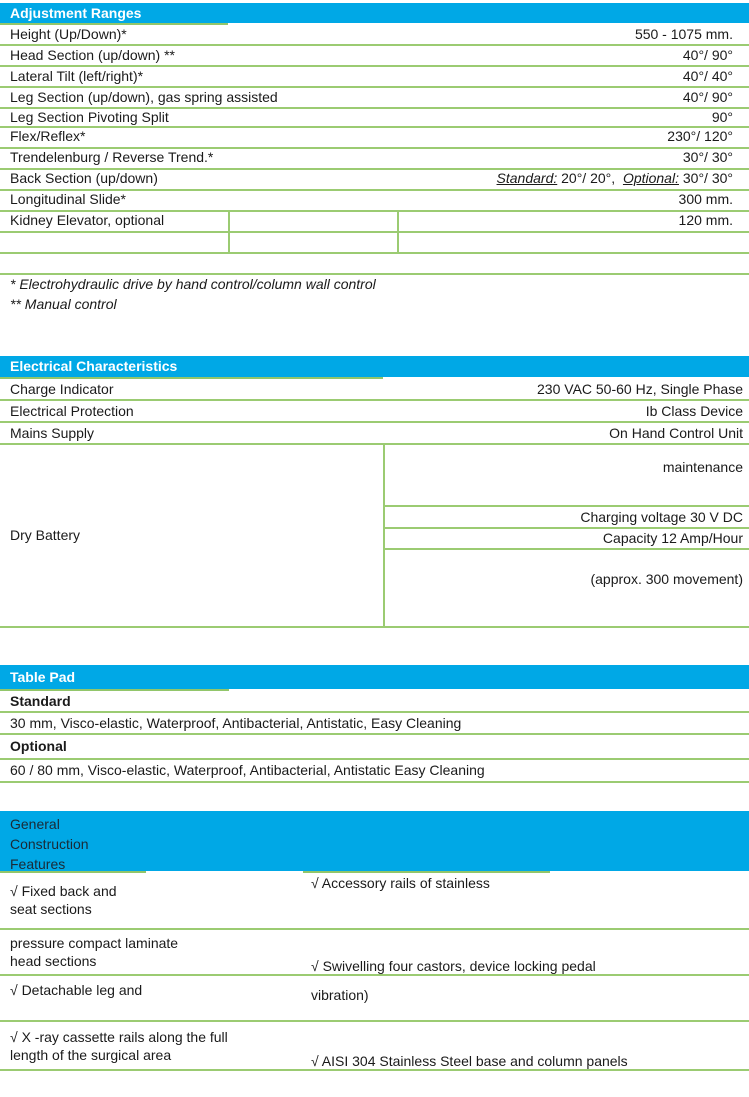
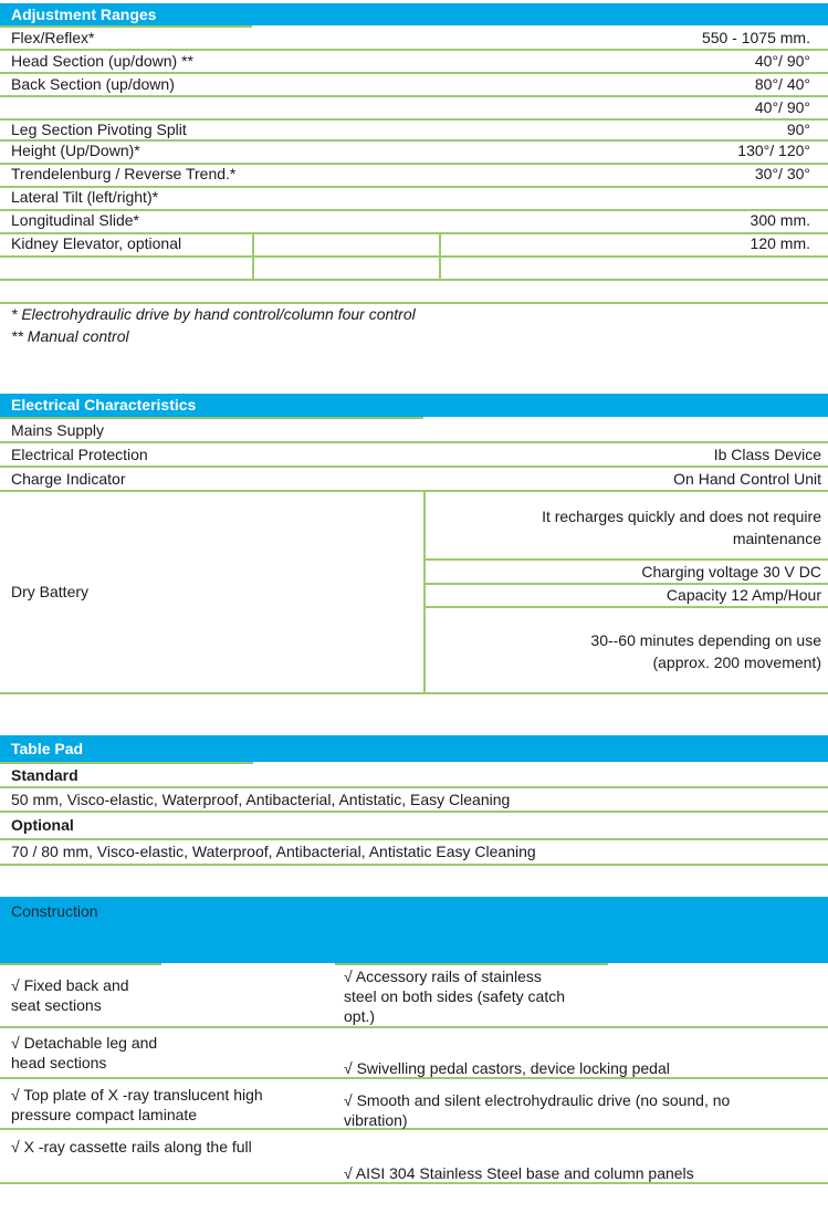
  Adjustment Ranges
- Height (Up/Down)*
+ Flex/Reflex*
  550 - 1075 mm.
  Head Section (up/down) **
  40°/ 90°
- Lateral Tilt (left/right)*
+ Back Section (up/down)
- 40°/ 40°
+ 80°/ 40°
- Leg Section (up/down), gas spring assisted
  40°/ 90°
  Leg Section Pivoting Split
  90°
- Flex/Reflex*
+ Height (Up/Down)*
- 230°/ 120°
+ 130°/ 120°
  Trendelenburg / Reverse Trend.*
  30°/ 30°
- Back Section (up/down)
+ Lateral Tilt (left/right)*
- Standard: 20°/ 20°, Optional: 30°/ 30°
  Longitudinal Slide*
  300 mm.
  Kidney Elevator, optional
  120 mm.
- * Electrohydraulic drive by hand control/column wall control
+ * Electrohydraulic drive by hand control/column four control
  ** Manual control
  Electrical Characteristics
- Charge Indicator
+ Mains Supply
- 230 VAC 50-60 Hz, Single Phase
  Electrical Protection
  Ib Class Device
- Mains Supply
+ Charge Indicator
  On Hand Control Unit
  Dry Battery
+ It recharges quickly and does not require
  maintenance
  Charging voltage 30 V DC
  Capacity 12 Amp/Hour
+ 30--60 minutes depending on use
- (approx. 300 movement)
+ (approx. 200 movement)
  Table Pad
  Standard
- 30 mm, Visco-elastic, Waterproof, Antibacterial, Antistatic, Easy Cleaning
+ 50 mm, Visco-elastic, Waterproof, Antibacterial, Antistatic, Easy Cleaning
  Optional
- 60 / 80 mm, Visco-elastic, Waterproof, Antibacterial, Antistatic Easy Cleaning
+ 70 / 80 mm, Visco-elastic, Waterproof, Antibacterial, Antistatic Easy Cleaning
- General
  Construction
- Features
  √ Fixed back and
  seat sections
  √ Accessory rails of stainless
+ steel on both sides (safety catch
+ opt.)
- pressure compact laminate
+ √ Detachable leg and
  head sections
- √ Swivelling four castors, device locking pedal
+ √ Swivelling pedal castors, device locking pedal
+ √ Top plate of X -ray translucent high
- √ Detachable leg and
+ pressure compact laminate
+ √ Smooth and silent electrohydraulic drive (no sound, no
  vibration)
  √ X -ray cassette rails along the full
- length of the surgical area
  √ AISI 304 Stainless Steel base and column panels
